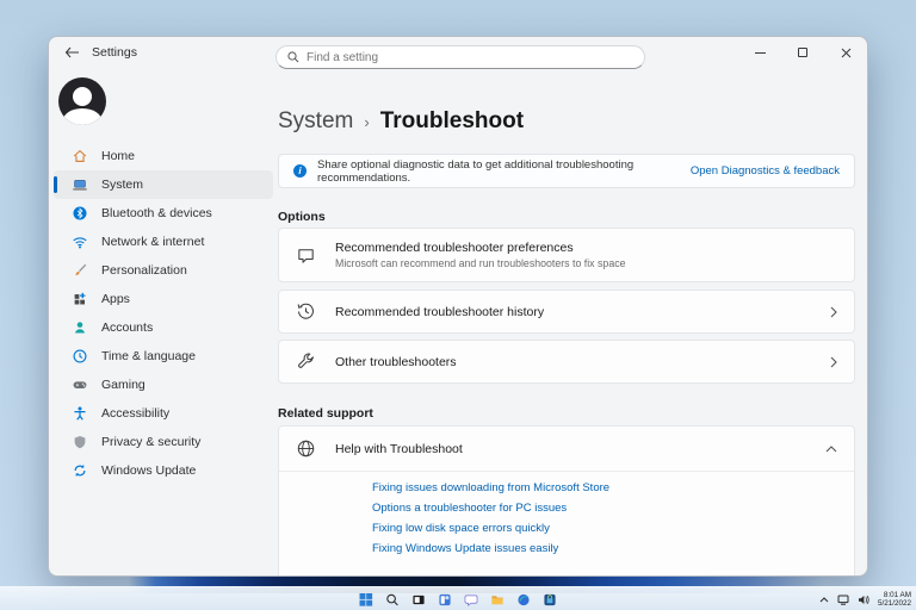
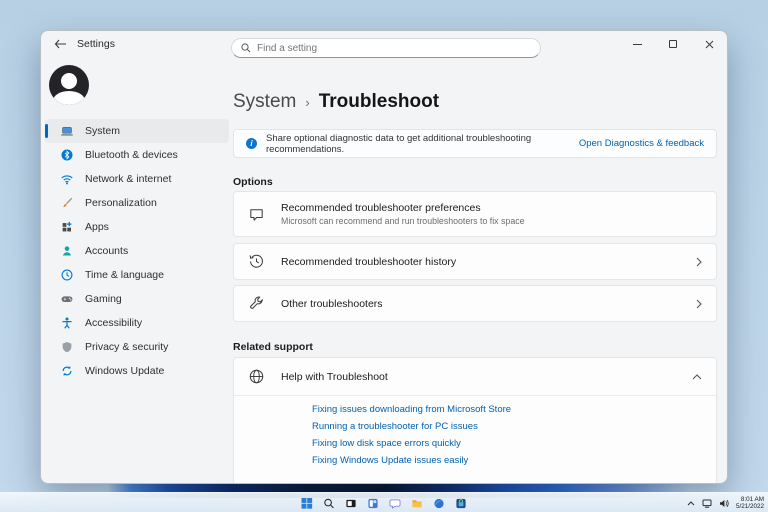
  Settings
  Find a setting
- Home
  System
  Bluetooth & devices
  Network & internet
  Personalization
  Apps
  Accounts
  Time & language
  Gaming
  Accessibility
  Privacy & security
  Windows Update
  System
  ›
  Troubleshoot
  i
  Share optional diagnostic data to get additional troubleshooting recommendations.
  Open Diagnostics & feedback
  Options
  Recommended troubleshooter preferences
  Microsoft can recommend and run troubleshooters to fix space
  Recommended troubleshooter history
  Other troubleshooters
  Related support
  Help with Troubleshoot
  Fixing issues downloading from Microsoft Store
- Options a troubleshooter for PC issues
+ Running a troubleshooter for PC issues
  Fixing low disk space errors quickly
  Fixing Windows Update issues easily
